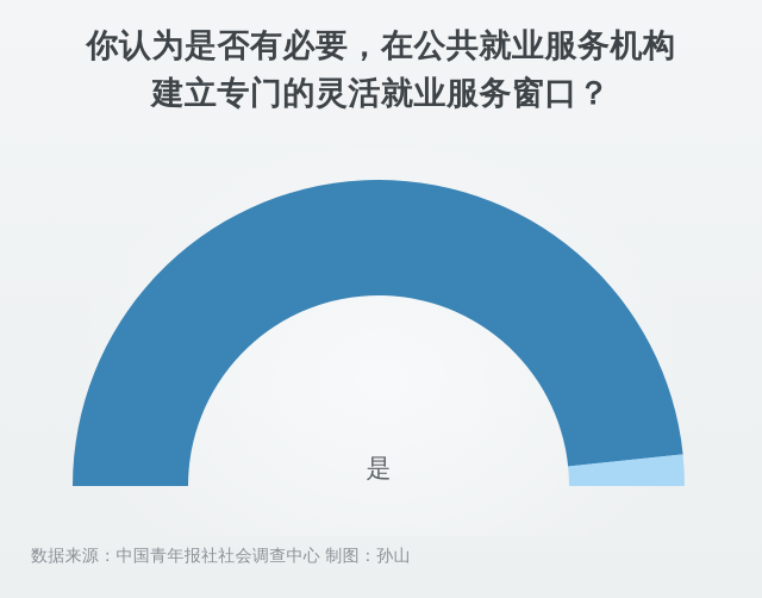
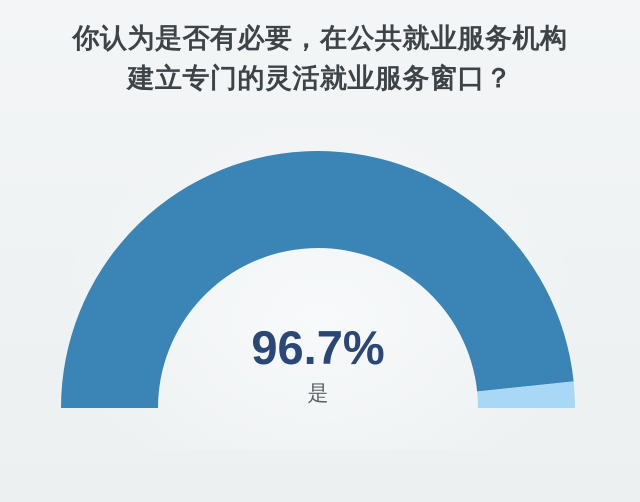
  你认为是否有必要，在公共就业服务机构
  建立专门的灵活就业服务窗口？
+ 96.7%
  是
- 数据来源：中国青年报社社会调查中心 制图：孙山
